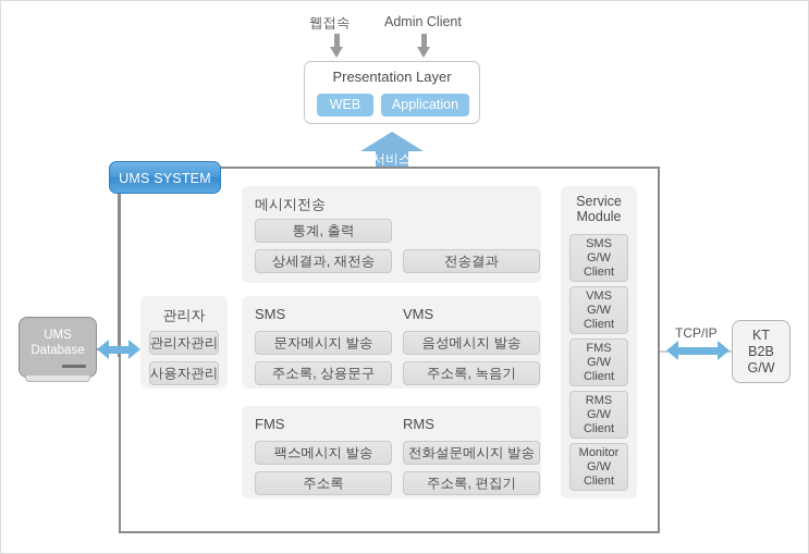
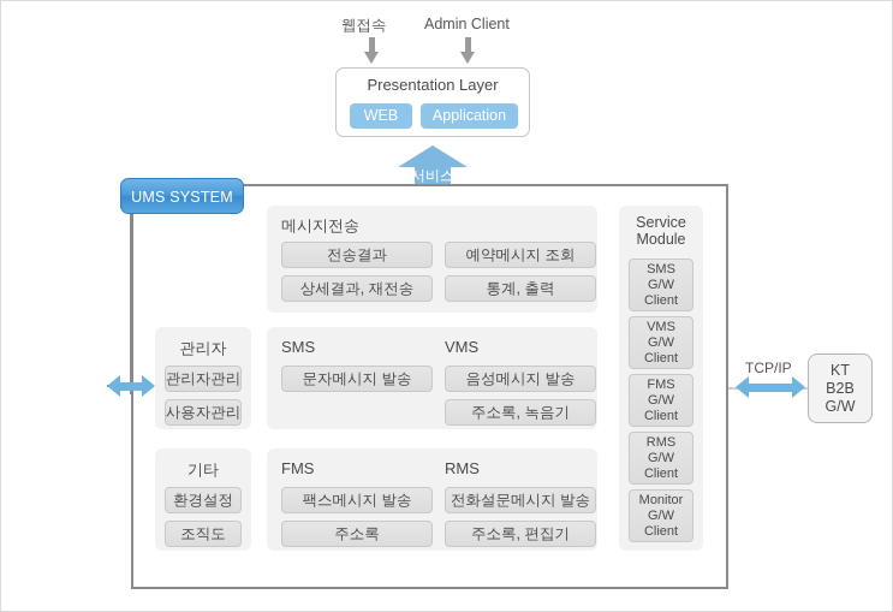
  웹접속
  Admin Client
  Presentation Layer
  WEB
  Application
  서비스
  메시지전송
- 통계, 출력
+ 전송결과
+ 예약메시지 조회
  상세결과, 재전송
- 전송결과
+ 통계, 출력
  관리자
  관리자관리
  사용자관리
  SMS
  VMS
  문자메시지 발송
- 주소록, 상용문구
  음성메시지 발송
  주소록, 녹음기
+ 기타
+ 환경설정
+ 조직도
  FMS
  RMS
  팩스메시지 발송
  주소록
  전화설문메시지 발송
  주소록, 편집기
  Service Module
  SMS
  G/W
  Client
  VMS
  G/W
  Client
  FMS
  G/W
  Client
  RMS
  G/W
  Client
  Monitor
  G/W
  Client
  UMS SYSTEM
- UMS
- Database
  TCP/IP
  KT
  B2B
  G/W
